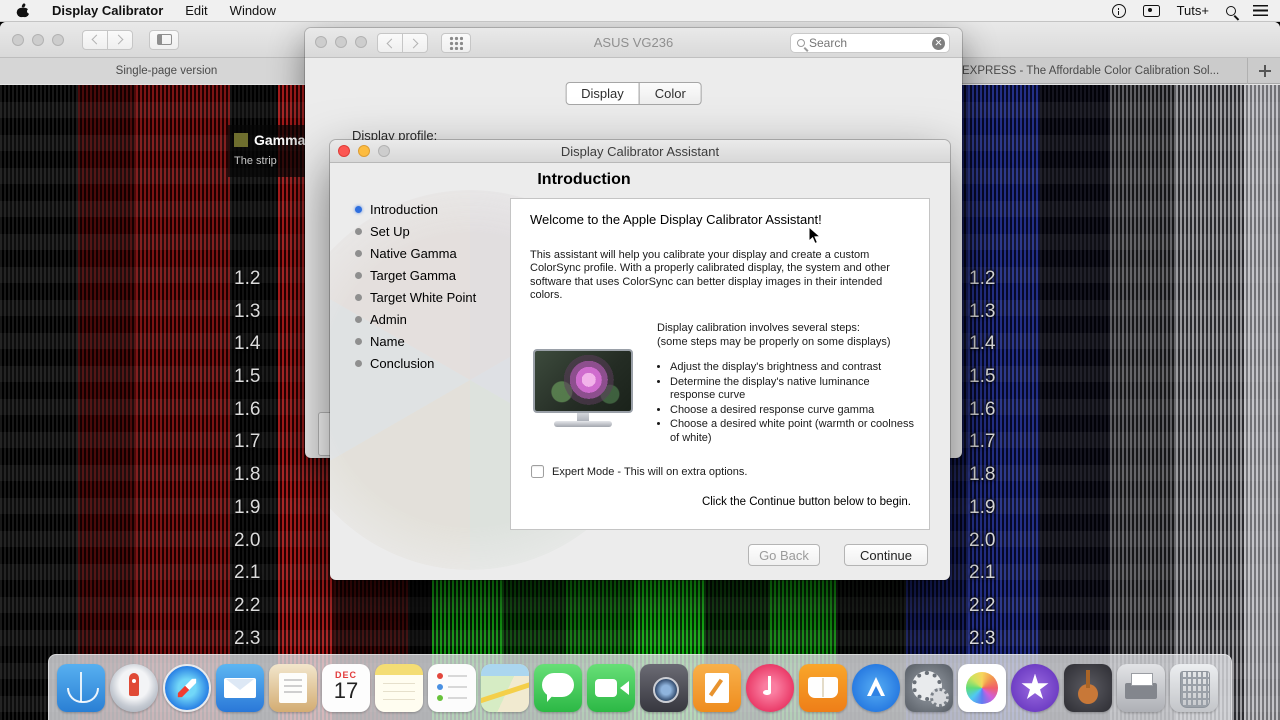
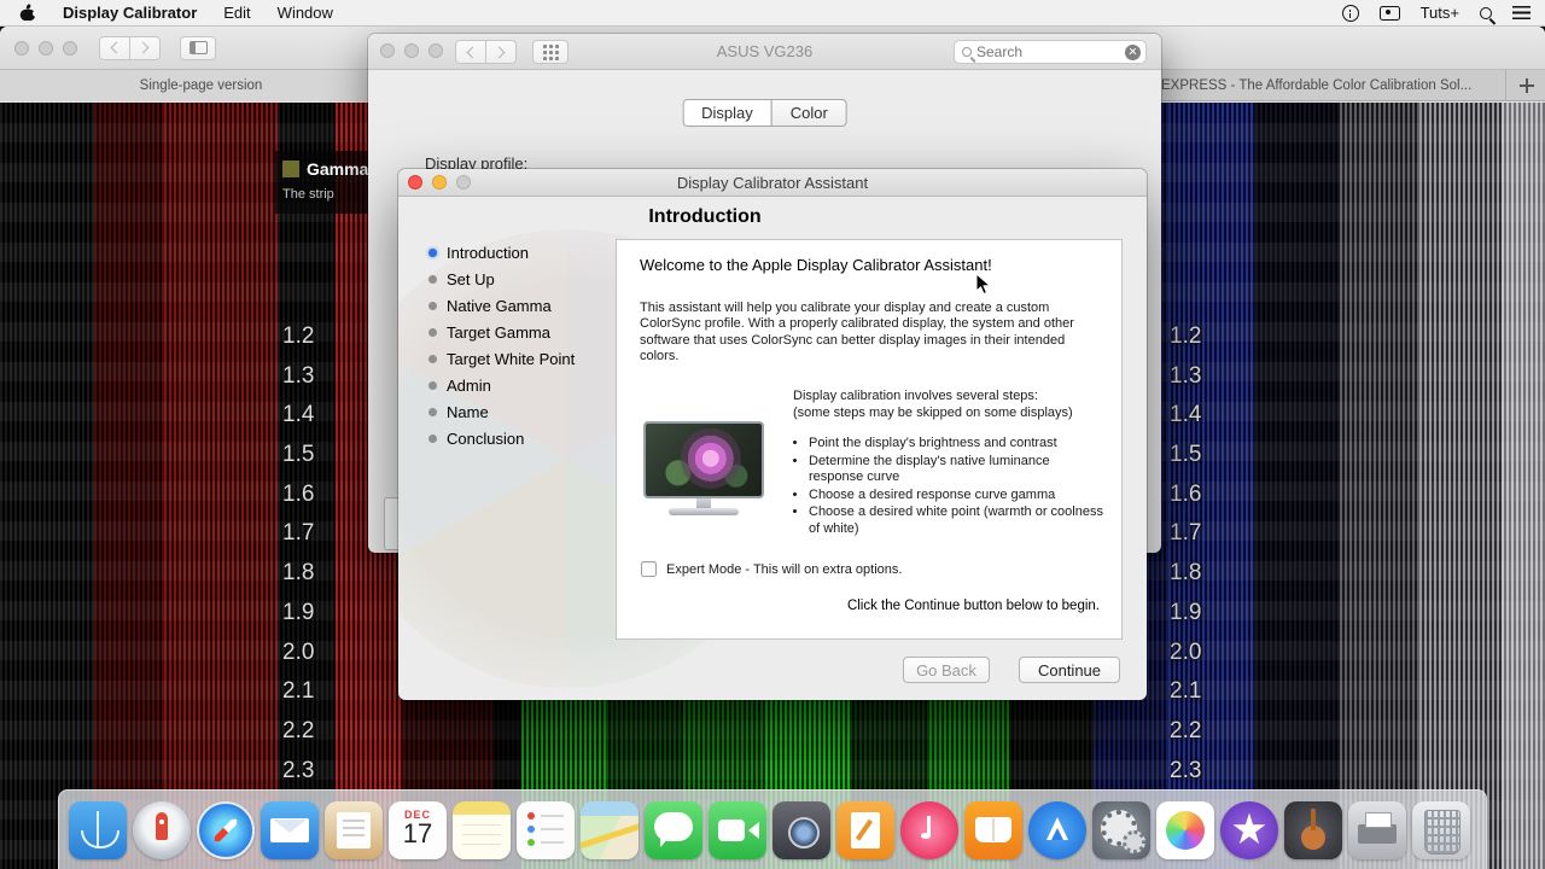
  Single-page version
  EXPRESS - The Affordable Color Calibration Sol...
  1.2
  1.3
  1.4
  1.5
  1.6
  1.7
  1.8
  1.9
  2.0
  2.1
  2.2
  2.3
  1.2
  1.3
  1.4
  1.5
  1.6
  1.7
  1.8
  1.9
  2.0
  2.1
  2.2
  2.3
  Gamma
  The strip
  ASUS VG236
  Search
  Display
  Color
  Display profile:
  Display Calibrator Assistant
  Introduction
  Introduction
  Set Up
  Native Gamma
  Target Gamma
  Target White Point
  Admin
  Name
  Conclusion
  Welcome to the Apple Display Calibrator Assistant!
  This assistant will help you calibrate your display and create a custom ColorSync profile. With a properly calibrated display, the system and other software that uses ColorSync can better display images in their intended colors.
  Display calibration involves several steps:
- (some steps may be properly on some displays)
+ (some steps may be skipped on some displays)
- Adjust the display's brightness and contrast
+ Point the display's brightness and contrast
  Determine the display's native luminance response curve
  Choose a desired response curve gamma
  Choose a desired white point (warmth or coolness of white)
  Expert Mode - This will on extra options.
  Click the Continue button below to begin.
  Go Back
  Continue
  DEC
  17
  Display Calibrator
  Edit
  Window
  Tuts+
